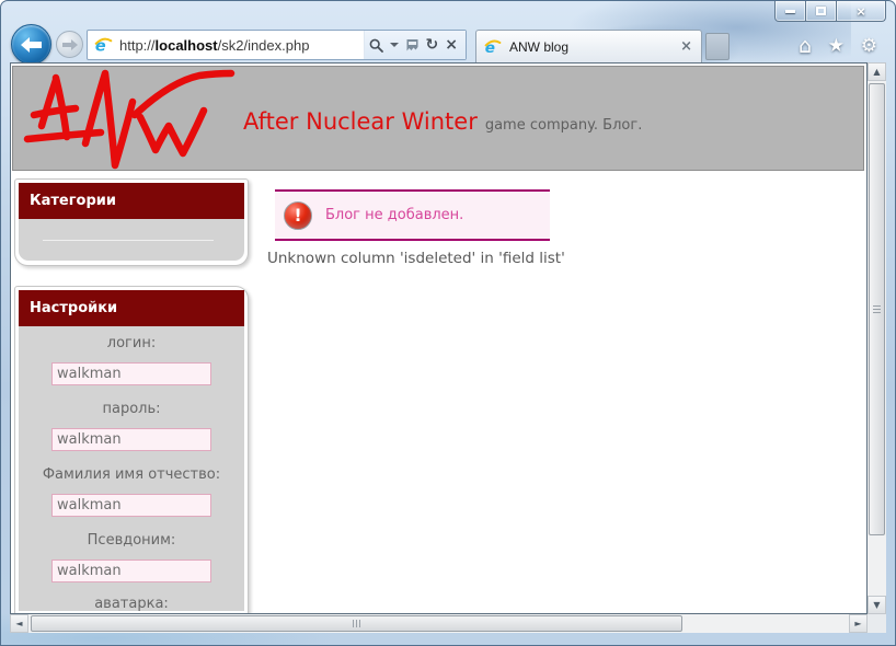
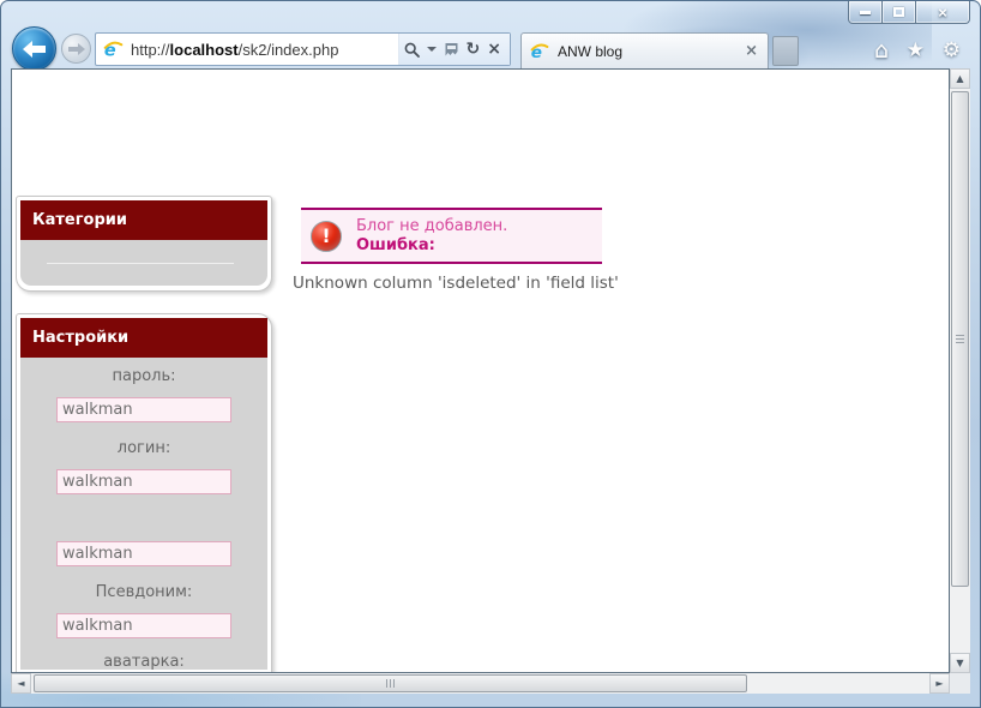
  ×
  e
  http://localhost/sk2/index.php
  ↻
  ×
  e
  ANW blog
  ×
  ⌂
  ★
  ⚙
- After Nuclear Winter
- game company. Блог.
  Категории
  Настройки
- логин:
+ пароль:
  walkman
- пароль:
+ логин:
  walkman
- Фамилия имя отчество:
  walkman
  Псевдоним:
  walkman
  аватарка:
  !
  Блог не добавлен.
+ Ошибка:
  Unknown column 'isdeleted' in 'field list'
  ▲
  ▼
  ◄
  ►
